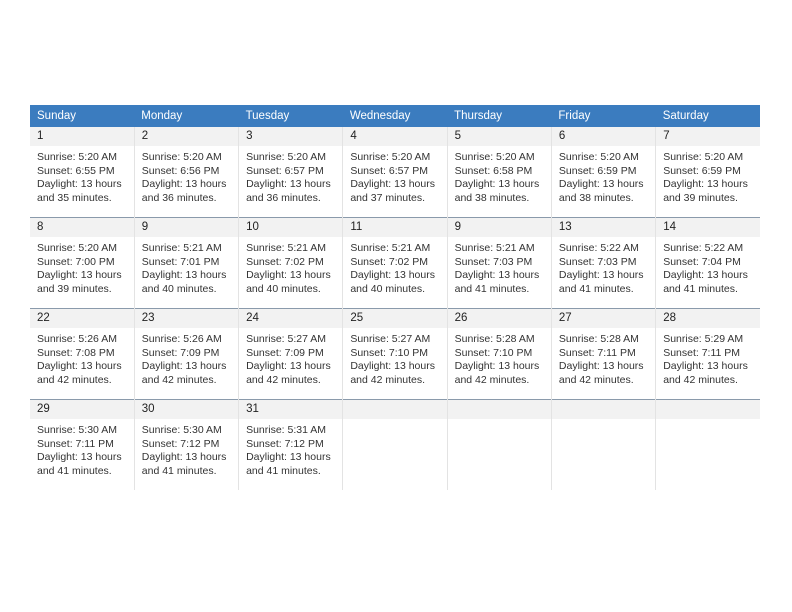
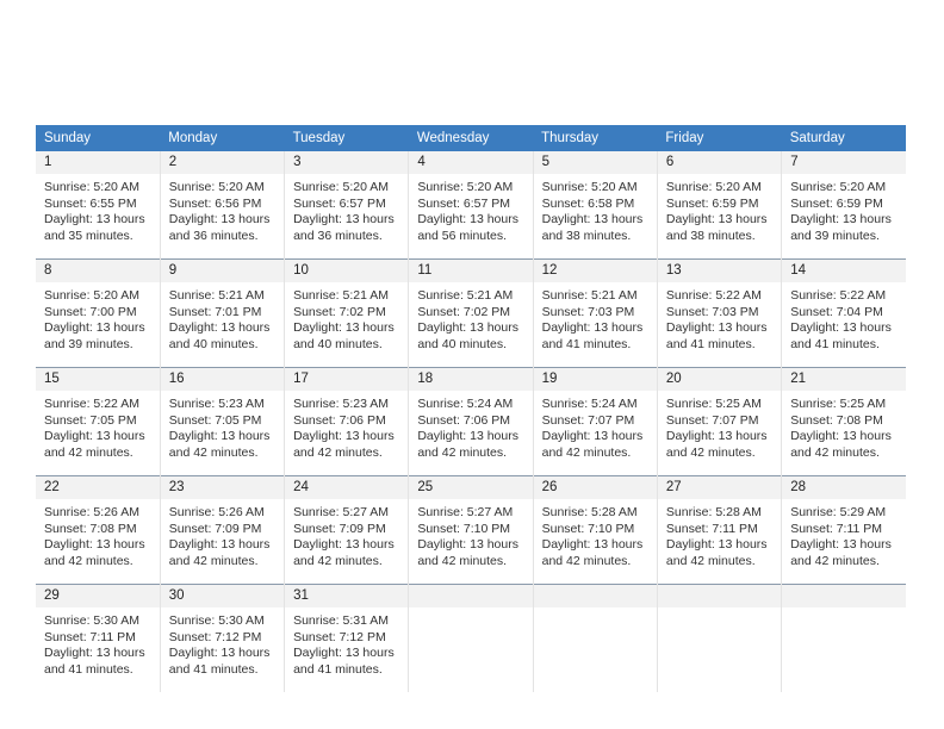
  Sunday	Monday	Tuesday	Wednesday	Thursday	Friday	Saturday
- 1Sunrise: 5:20 AMSunset: 6:55 PMDaylight: 13 hours and 35 minutes.	2Sunrise: 5:20 AMSunset: 6:56 PMDaylight: 13 hours and 36 minutes.	3Sunrise: 5:20 AMSunset: 6:57 PMDaylight: 13 hours and 36 minutes.	4Sunrise: 5:20 AMSunset: 6:57 PMDaylight: 13 hours and 37 minutes.	5Sunrise: 5:20 AMSunset: 6:58 PMDaylight: 13 hours and 38 minutes.	6Sunrise: 5:20 AMSunset: 6:59 PMDaylight: 13 hours and 38 minutes.	7Sunrise: 5:20 AMSunset: 6:59 PMDaylight: 13 hours and 39 minutes.
+ 1Sunrise: 5:20 AMSunset: 6:55 PMDaylight: 13 hours and 35 minutes.	2Sunrise: 5:20 AMSunset: 6:56 PMDaylight: 13 hours and 36 minutes.	3Sunrise: 5:20 AMSunset: 6:57 PMDaylight: 13 hours and 36 minutes.	4Sunrise: 5:20 AMSunset: 6:57 PMDaylight: 13 hours and 56 minutes.	5Sunrise: 5:20 AMSunset: 6:58 PMDaylight: 13 hours and 38 minutes.	6Sunrise: 5:20 AMSunset: 6:59 PMDaylight: 13 hours and 38 minutes.	7Sunrise: 5:20 AMSunset: 6:59 PMDaylight: 13 hours and 39 minutes.
- 8Sunrise: 5:20 AMSunset: 7:00 PMDaylight: 13 hours and 39 minutes.	9Sunrise: 5:21 AMSunset: 7:01 PMDaylight: 13 hours and 40 minutes.	10Sunrise: 5:21 AMSunset: 7:02 PMDaylight: 13 hours and 40 minutes.	11Sunrise: 5:21 AMSunset: 7:02 PMDaylight: 13 hours and 40 minutes.	9Sunrise: 5:21 AMSunset: 7:03 PMDaylight: 13 hours and 41 minutes.	13Sunrise: 5:22 AMSunset: 7:03 PMDaylight: 13 hours and 41 minutes.	14Sunrise: 5:22 AMSunset: 7:04 PMDaylight: 13 hours and 41 minutes.
+ 8Sunrise: 5:20 AMSunset: 7:00 PMDaylight: 13 hours and 39 minutes.	9Sunrise: 5:21 AMSunset: 7:01 PMDaylight: 13 hours and 40 minutes.	10Sunrise: 5:21 AMSunset: 7:02 PMDaylight: 13 hours and 40 minutes.	11Sunrise: 5:21 AMSunset: 7:02 PMDaylight: 13 hours and 40 minutes.	12Sunrise: 5:21 AMSunset: 7:03 PMDaylight: 13 hours and 41 minutes.	13Sunrise: 5:22 AMSunset: 7:03 PMDaylight: 13 hours and 41 minutes.	14Sunrise: 5:22 AMSunset: 7:04 PMDaylight: 13 hours and 41 minutes.
+ 15Sunrise: 5:22 AMSunset: 7:05 PMDaylight: 13 hours and 42 minutes.	16Sunrise: 5:23 AMSunset: 7:05 PMDaylight: 13 hours and 42 minutes.	17Sunrise: 5:23 AMSunset: 7:06 PMDaylight: 13 hours and 42 minutes.	18Sunrise: 5:24 AMSunset: 7:06 PMDaylight: 13 hours and 42 minutes.	19Sunrise: 5:24 AMSunset: 7:07 PMDaylight: 13 hours and 42 minutes.	20Sunrise: 5:25 AMSunset: 7:07 PMDaylight: 13 hours and 42 minutes.	21Sunrise: 5:25 AMSunset: 7:08 PMDaylight: 13 hours and 42 minutes.
  22Sunrise: 5:26 AMSunset: 7:08 PMDaylight: 13 hours and 42 minutes.	23Sunrise: 5:26 AMSunset: 7:09 PMDaylight: 13 hours and 42 minutes.	24Sunrise: 5:27 AMSunset: 7:09 PMDaylight: 13 hours and 42 minutes.	25Sunrise: 5:27 AMSunset: 7:10 PMDaylight: 13 hours and 42 minutes.	26Sunrise: 5:28 AMSunset: 7:10 PMDaylight: 13 hours and 42 minutes.	27Sunrise: 5:28 AMSunset: 7:11 PMDaylight: 13 hours and 42 minutes.	28Sunrise: 5:29 AMSunset: 7:11 PMDaylight: 13 hours and 42 minutes.
  29Sunrise: 5:30 AMSunset: 7:11 PMDaylight: 13 hours and 41 minutes.	30Sunrise: 5:30 AMSunset: 7:12 PMDaylight: 13 hours and 41 minutes.	31Sunrise: 5:31 AMSunset: 7:12 PMDaylight: 13 hours and 41 minutes.
